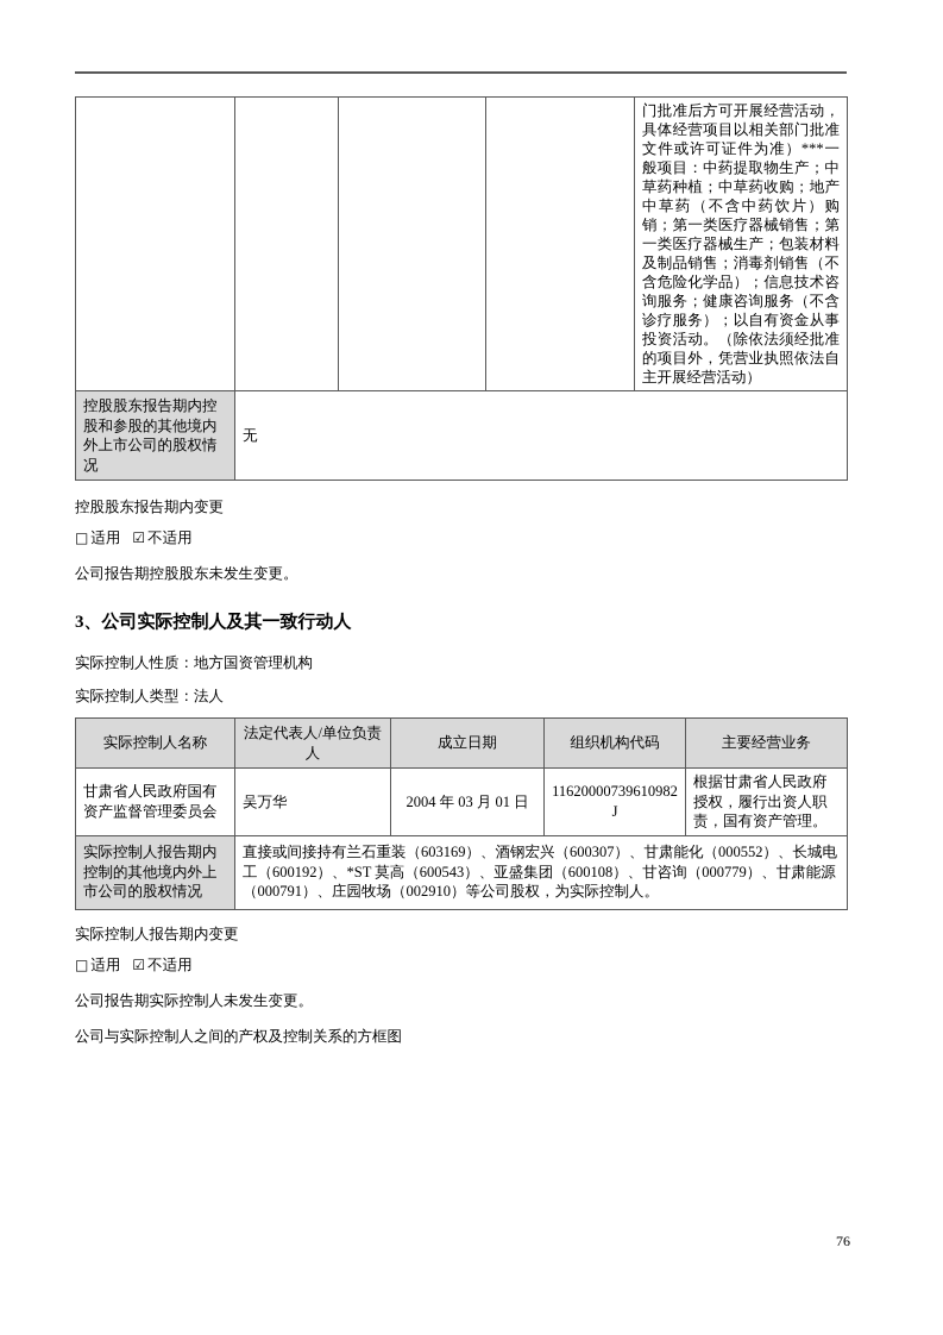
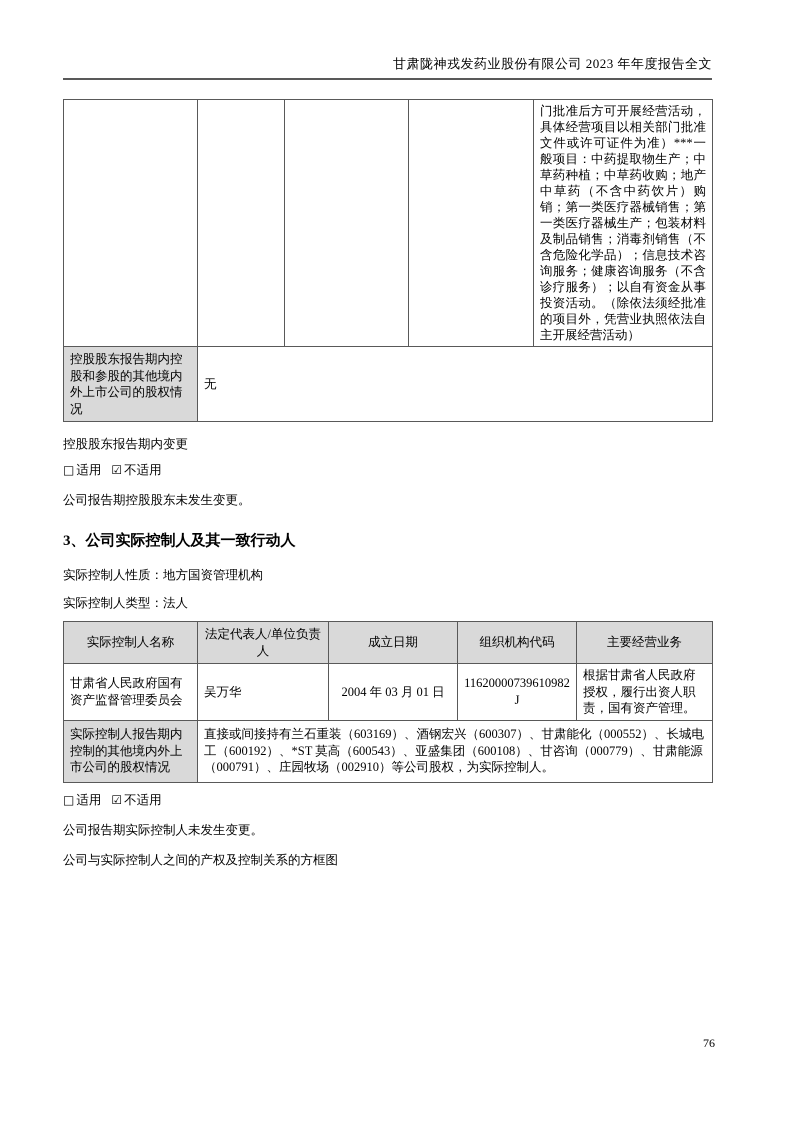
+ 甘肃陇神戎发药业股份有限公司 2023 年年度报告全文
  				门批准后方可开展经营活动，具体经营项目以相关部门批准文件或许可证件为准）***一般项目：中药提取物生产；中草药种植；中草药收购；地产中草药（不含中药饮片）购销；第一类医疗器械销售；第一类医疗器械生产；包装材料及制品销售；消毒剂销售（不含危险化学品）；信息技术咨询服务；健康咨询服务（不含诊疗服务）；以自有资金从事投资活动。（除依法须经批准的项目外，凭营业执照依法自主开展经营活动）
  控股股东报告期内控股和参股的其他境内外上市公司的股权情况	无
  控股股东报告期内变更
  □ 适用 ☑ 不适用
  公司报告期控股股东未发生变更。
  3、公司实际控制人及其一致行动人
  实际控制人性质：地方国资管理机构
  实际控制人类型：法人
  实际控制人名称	法定代表人/单位负责人	成立日期	组织机构代码	主要经营业务
  甘肃省人民政府国有资产监督管理委员会	吴万华	2004 年 03 月 01 日	11620000739610982J	根据甘肃省人民政府授权，履行出资人职责，国有资产管理。
  实际控制人报告期内控制的其他境内外上市公司的股权情况	直接或间接持有兰石重装（603169）、酒钢宏兴（600307）、甘肃能化（000552）、长城电工（600192）、*ST 莫高（600543）、亚盛集团（600108）、甘咨询（000779）、甘肃能源（000791）、庄园牧场（002910）等公司股权，为实际控制人。
- 实际控制人报告期内变更
  □ 适用 ☑ 不适用
  公司报告期实际控制人未发生变更。
  公司与实际控制人之间的产权及控制关系的方框图
  76
